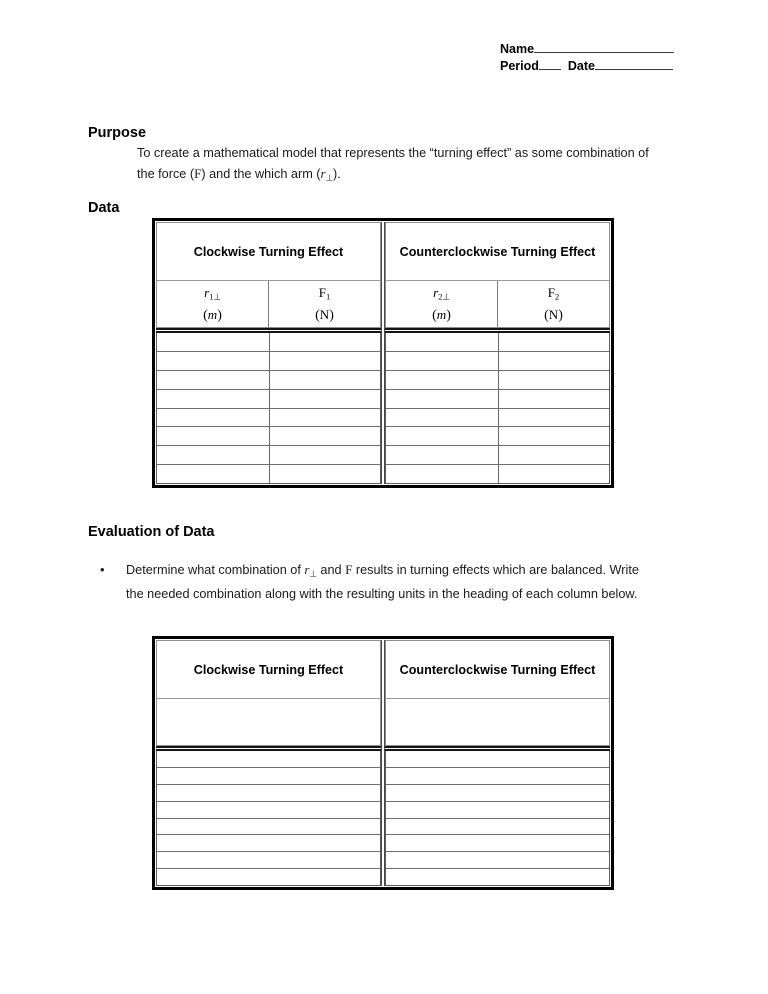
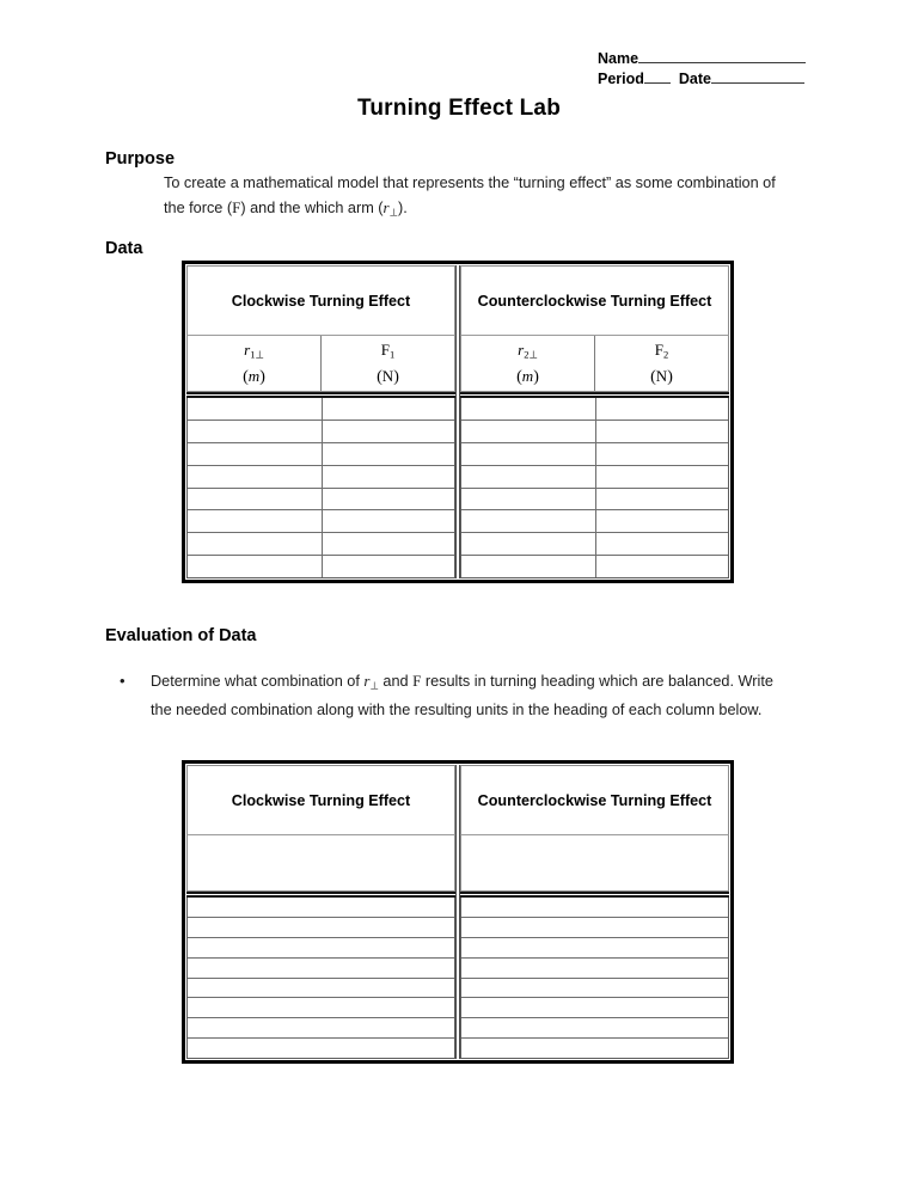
  Name
  Period
  Date
+ Turning Effect Lab
  Purpose
  To create a mathematical model that represents the “turning effect” as some combination of the force (F) and the which arm (r⊥).
  Data
  Clockwise Turning Effect
  r1⊥
  (m)
  F1
  (N)
  Counterclockwise Turning Effect
  r2⊥
  (m)
  F2
  (N)
  Evaluation of Data
  •
- Determine what combination of r⊥ and F results in turning effects which are balanced. Write the needed combination along with the resulting units in the heading of each column below.
+ Determine what combination of r⊥ and F results in turning heading which are balanced. Write the needed combination along with the resulting units in the heading of each column below.
  Clockwise Turning Effect
  Counterclockwise Turning Effect
